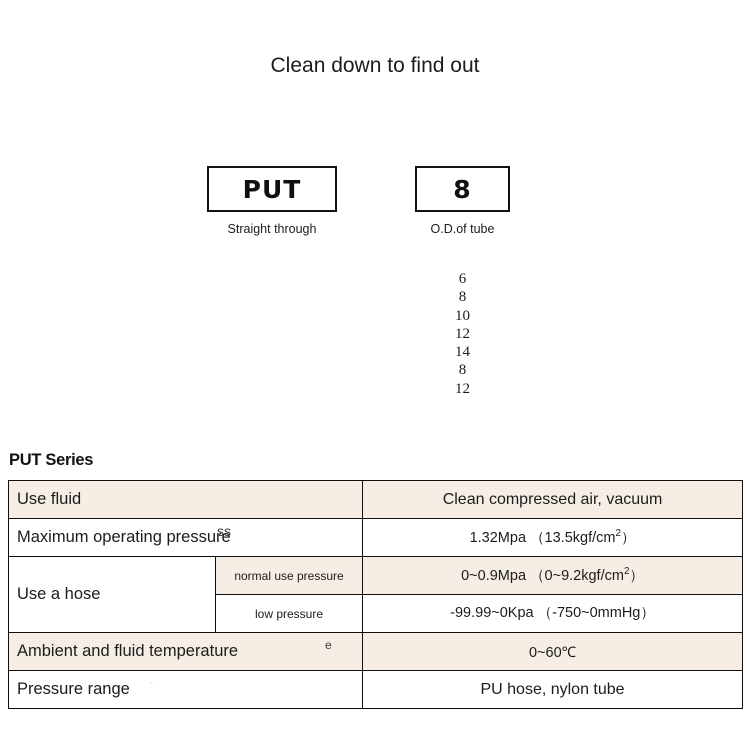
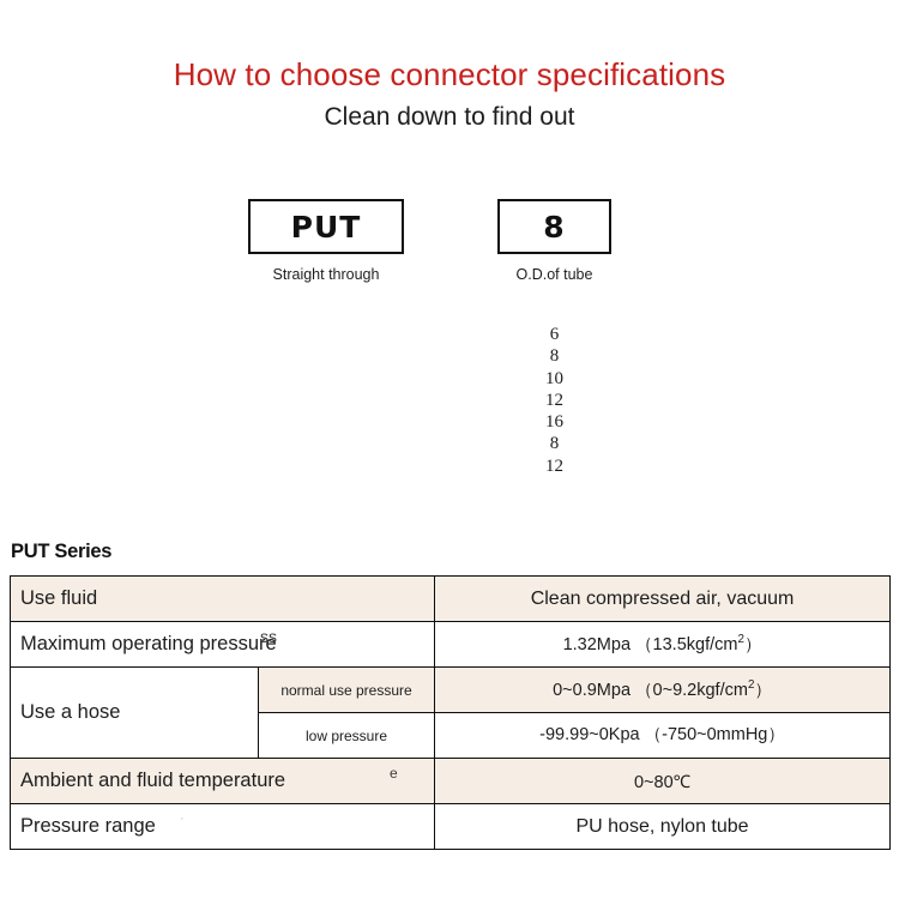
+ How to choose connector specifications
  Clean down to find out
  PUT
  Straight through
  8
  O.D.of tube
  6
  8
  10
  12
- 14
+ 16
  8
  12
  PUT Series
  Use fluid	Clean compressed air, vacuum
  Maximum operating pressure ss	1.32Mpa （13.5kgf/cm2）
  Use a hose	normal use pressure	0~0.9Mpa （0~9.2kgf/cm2）
  low pressure	-99.99~0Kpa （-750~0mmHg）
- Ambient and fluid temperature e	0~60℃
+ Ambient and fluid temperature e	0~80℃
  Pressure range ·	PU hose, nylon tube
